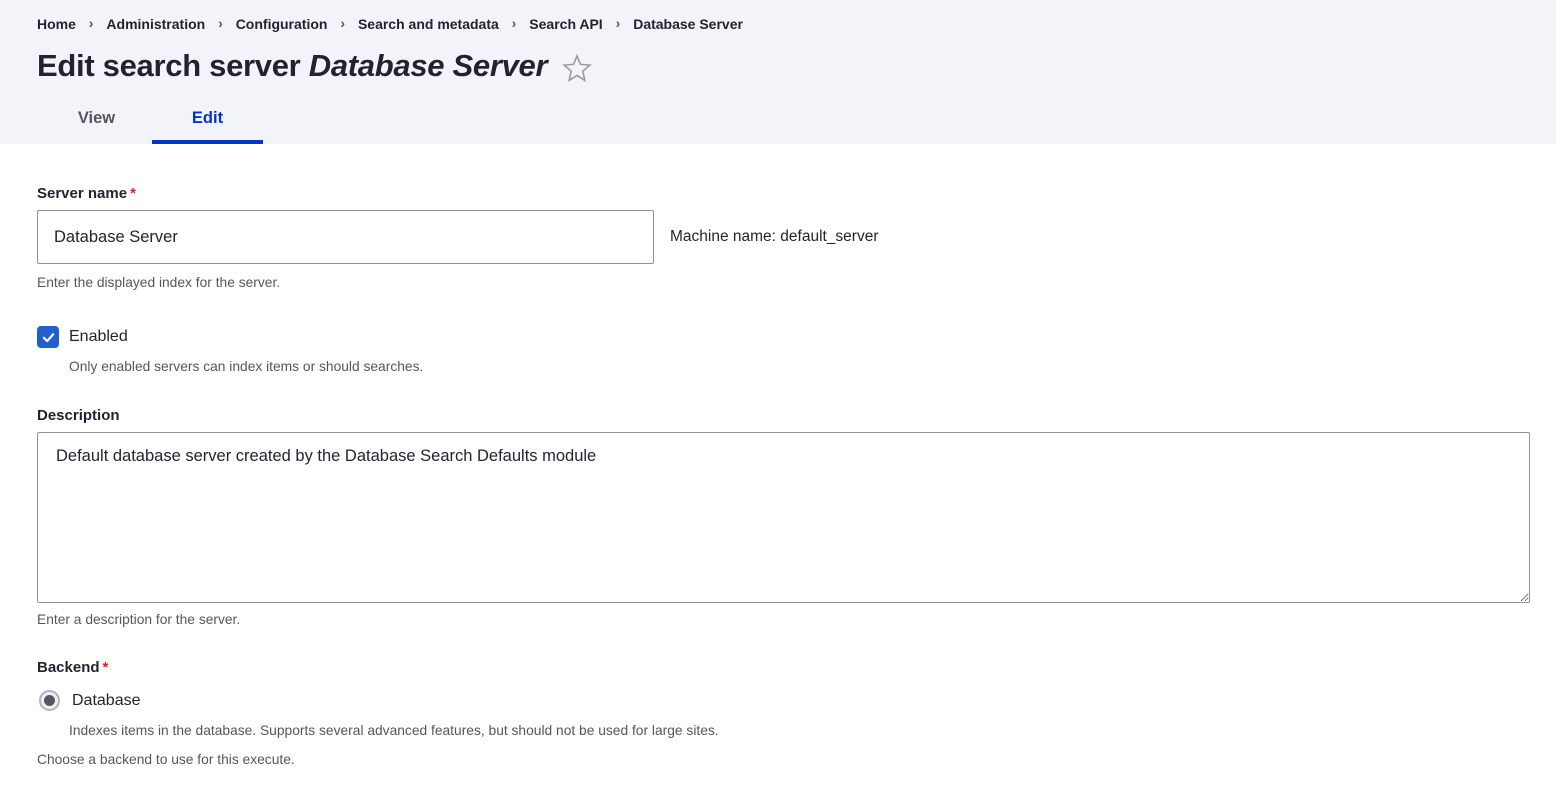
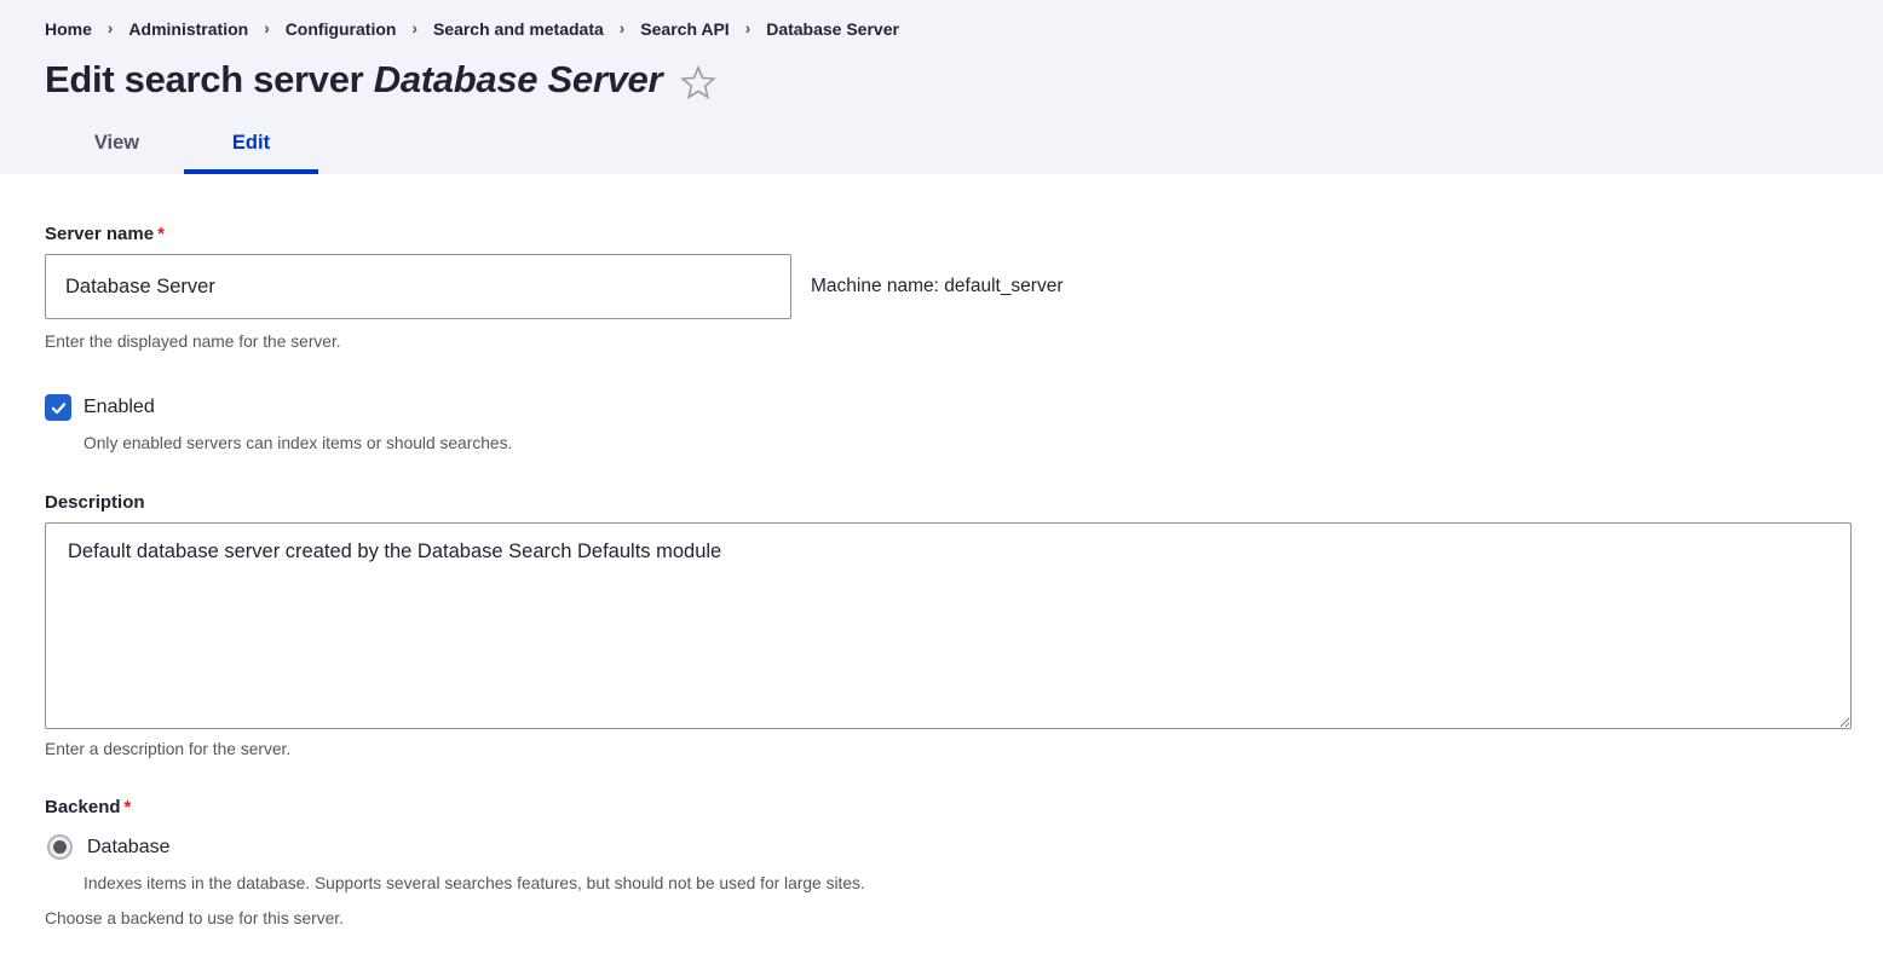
  Home
  ›
  Administration
  ›
  Configuration
  ›
  Search and metadata
  ›
  Search API
  ›
  Database Server
  Edit search server Database Server
  View
  Edit
  Server name *
  Database Server
  Machine name: default_server
- Enter the displayed index for the server.
+ Enter the displayed name for the server.
  Enabled
  Only enabled servers can index items or should searches.
  Description
  Default database server created by the Database Search Defaults module
  Enter a description for the server.
  Backend *
  Database
- Indexes items in the database. Supports several advanced features, but should not be used for large sites.
+ Indexes items in the database. Supports several searches features, but should not be used for large sites.
- Choose a backend to use for this execute.
+ Choose a backend to use for this server.
